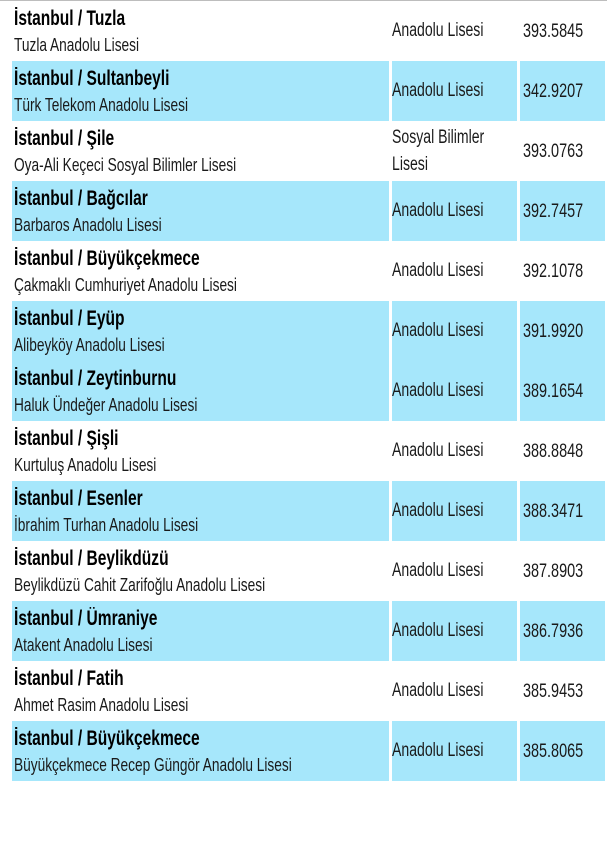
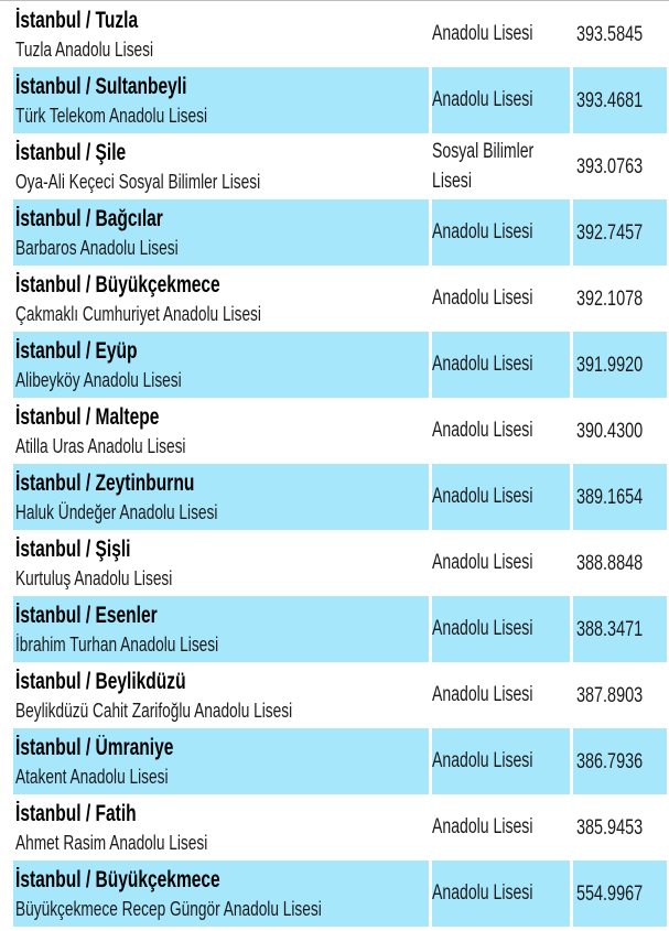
  İstanbul / Tuzla Tuzla Anadolu Lisesi	Anadolu Lisesi	393.5845
- İstanbul / Sultanbeyli Türk Telekom Anadolu Lisesi	Anadolu Lisesi	342.9207
+ İstanbul / Sultanbeyli Türk Telekom Anadolu Lisesi	Anadolu Lisesi	393.4681
  İstanbul / Şile Oya-Ali Keçeci Sosyal Bilimler Lisesi	Sosyal Bilimler Lisesi	393.0763
  İstanbul / Bağcılar Barbaros Anadolu Lisesi	Anadolu Lisesi	392.7457
  İstanbul / Büyükçekmece Çakmaklı Cumhuriyet Anadolu Lisesi	Anadolu Lisesi	392.1078
  İstanbul / Eyüp Alibeyköy Anadolu Lisesi	Anadolu Lisesi	391.9920
+ İstanbul / Maltepe Atilla Uras Anadolu Lisesi	Anadolu Lisesi	390.4300
  İstanbul / Zeytinburnu Haluk Ündeğer Anadolu Lisesi	Anadolu Lisesi	389.1654
  İstanbul / Şişli Kurtuluş Anadolu Lisesi	Anadolu Lisesi	388.8848
  İstanbul / Esenler İbrahim Turhan Anadolu Lisesi	Anadolu Lisesi	388.3471
  İstanbul / Beylikdüzü Beylikdüzü Cahit Zarifoğlu Anadolu Lisesi	Anadolu Lisesi	387.8903
  İstanbul / Ümraniye Atakent Anadolu Lisesi	Anadolu Lisesi	386.7936
  İstanbul / Fatih Ahmet Rasim Anadolu Lisesi	Anadolu Lisesi	385.9453
- İstanbul / Büyükçekmece Büyükçekmece Recep Güngör Anadolu Lisesi	Anadolu Lisesi	385.8065
+ İstanbul / Büyükçekmece Büyükçekmece Recep Güngör Anadolu Lisesi	Anadolu Lisesi	554.9967
